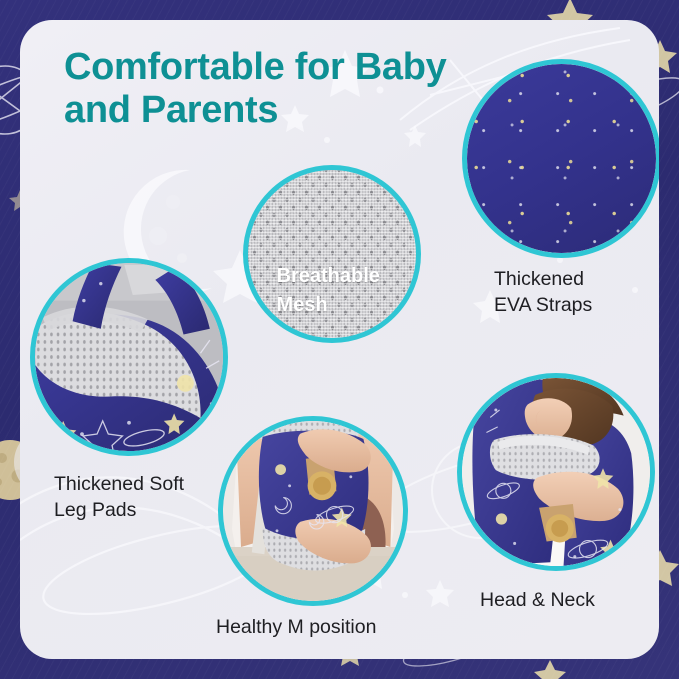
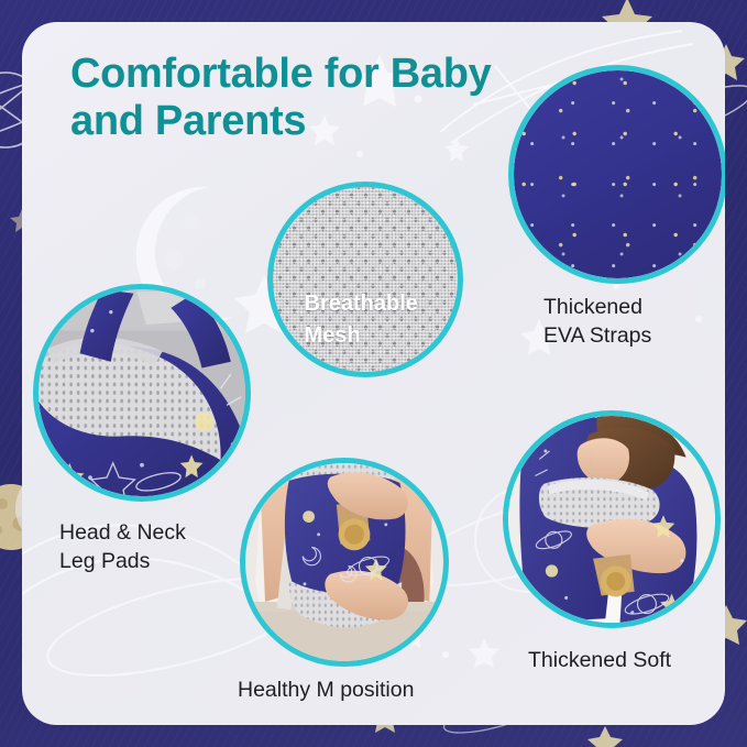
  Comfortable for Baby
  and Parents
  Thickened
  EVA Straps
  Breathable
  Mesh
- Thickened Soft
+ Head & Neck
  Leg Pads
  Healthy M position
- Head & Neck
+ Thickened Soft
